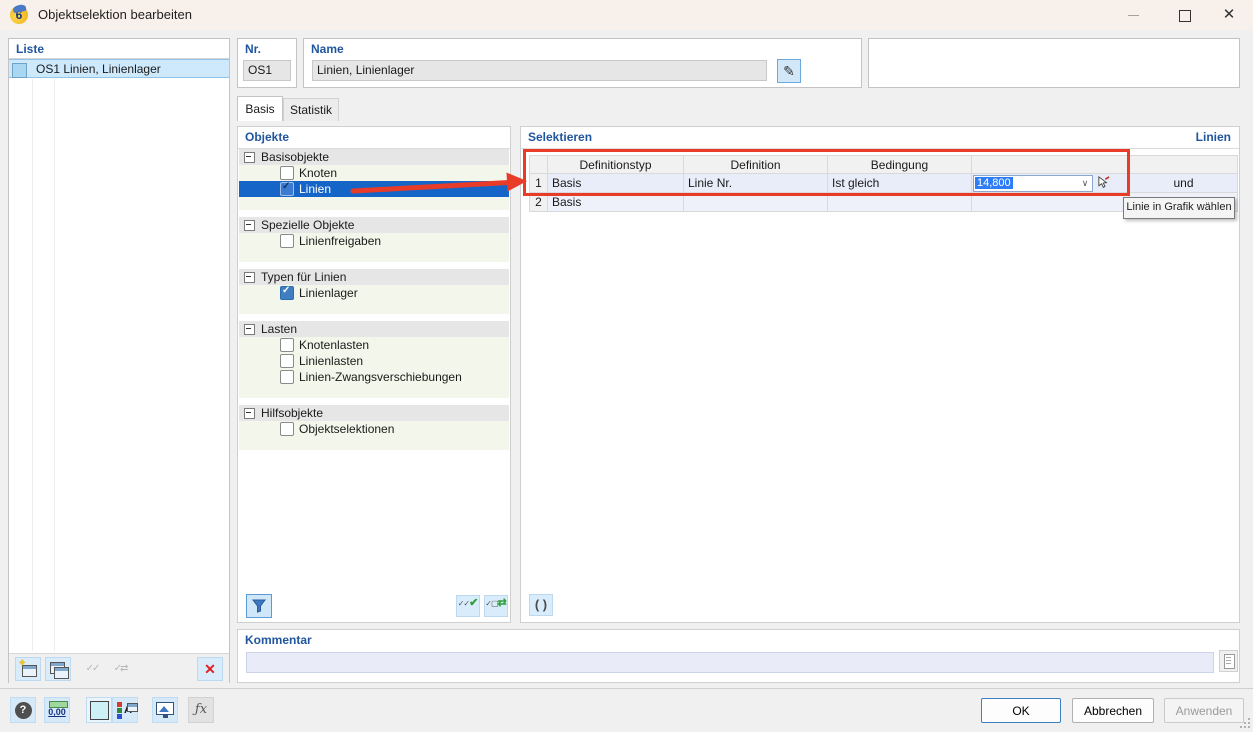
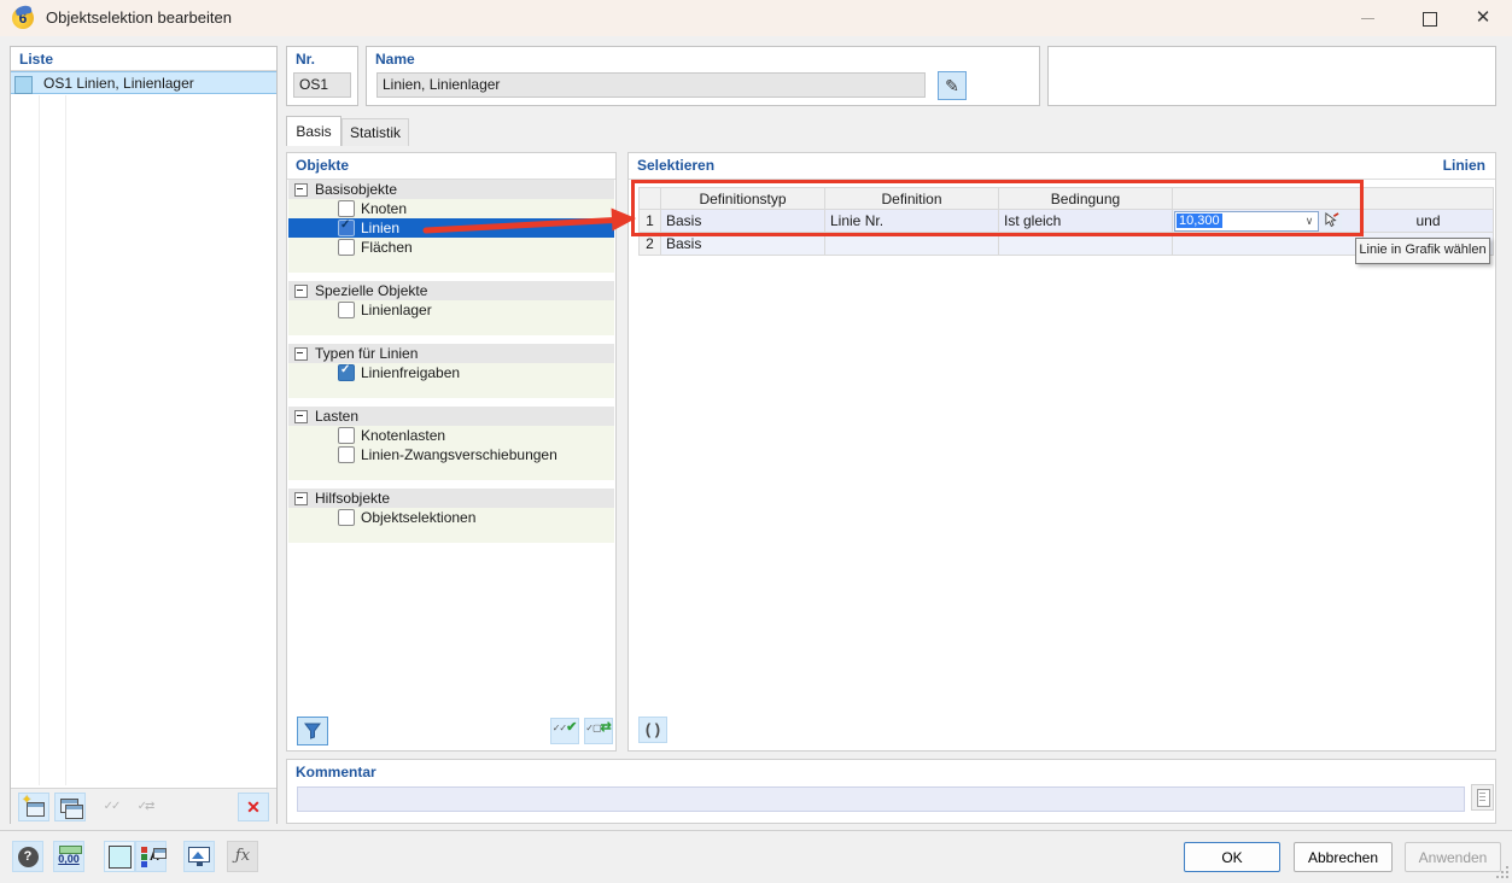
  6
  Objektselektion bearbeiten
  ✕
  Liste
  OS1 Linien, Linienlager
  ✦
  ✓✓
  ✓⇄
  ✕
  Nr.
  OS1
  Name
  Linien, Linienlager
  ✎
  Basis
  Statistik
  Objekte
  Basisobjekte
  Knoten
  Linien
+ Flächen
  Spezielle Objekte
- Linienfreigaben
+ Linienlager
  Typen für Linien
- Linienlager
+ Linienfreigaben
  Lasten
  Knotenlasten
- Linienlasten
  Linien-Zwangsverschiebungen
  Hilfsobjekte
  Objektselektionen
  ✓✓✔
  ✓▢⇄
  Selektieren
  Linien
  Definitionstyp
  Definition
  Bedingung
  1
  Basis
  Linie Nr.
  Ist gleich
- 14,800
+ 10,300
  ∨
  und
  2
  Basis
  ( )
  Kommentar
  ?
  0,00
  ƒx
  OK
  Abbrechen
  Anwenden
  Linie in Grafik wählen
